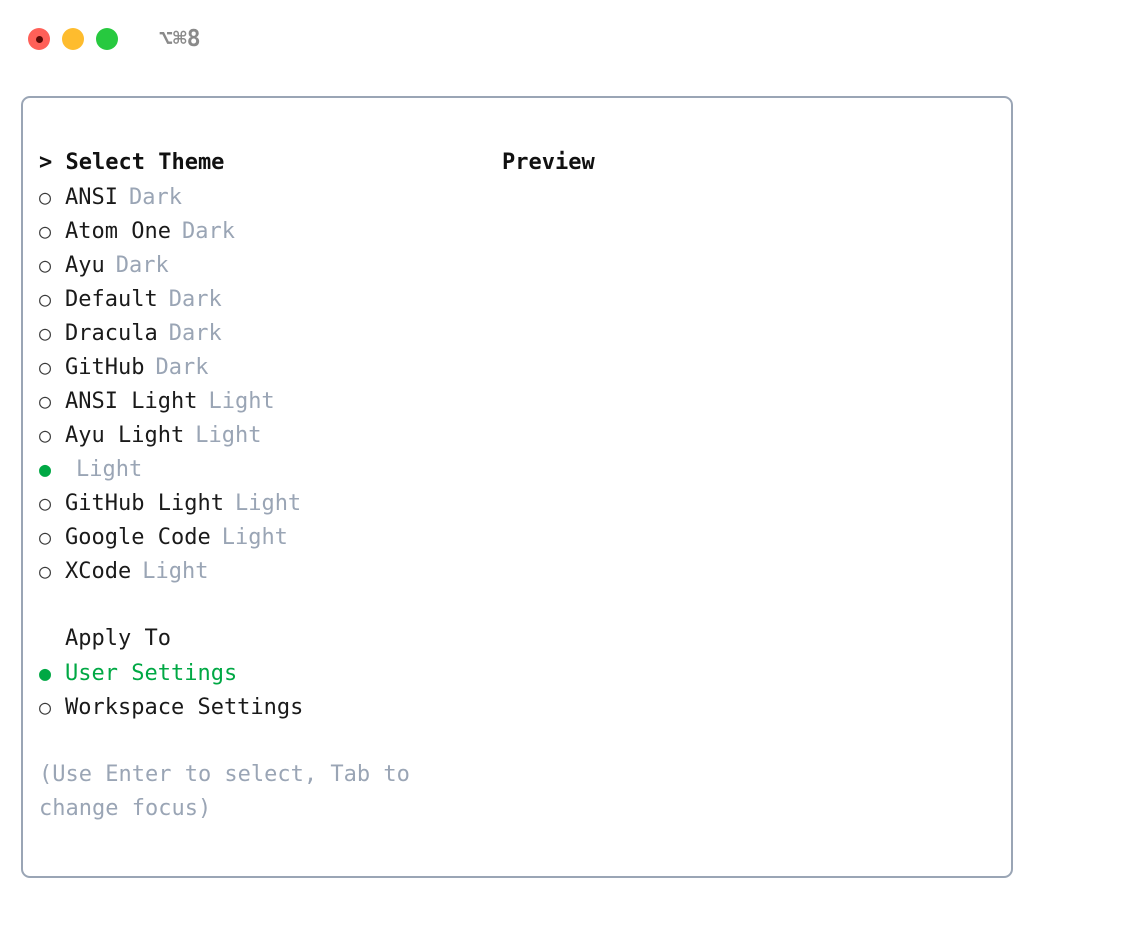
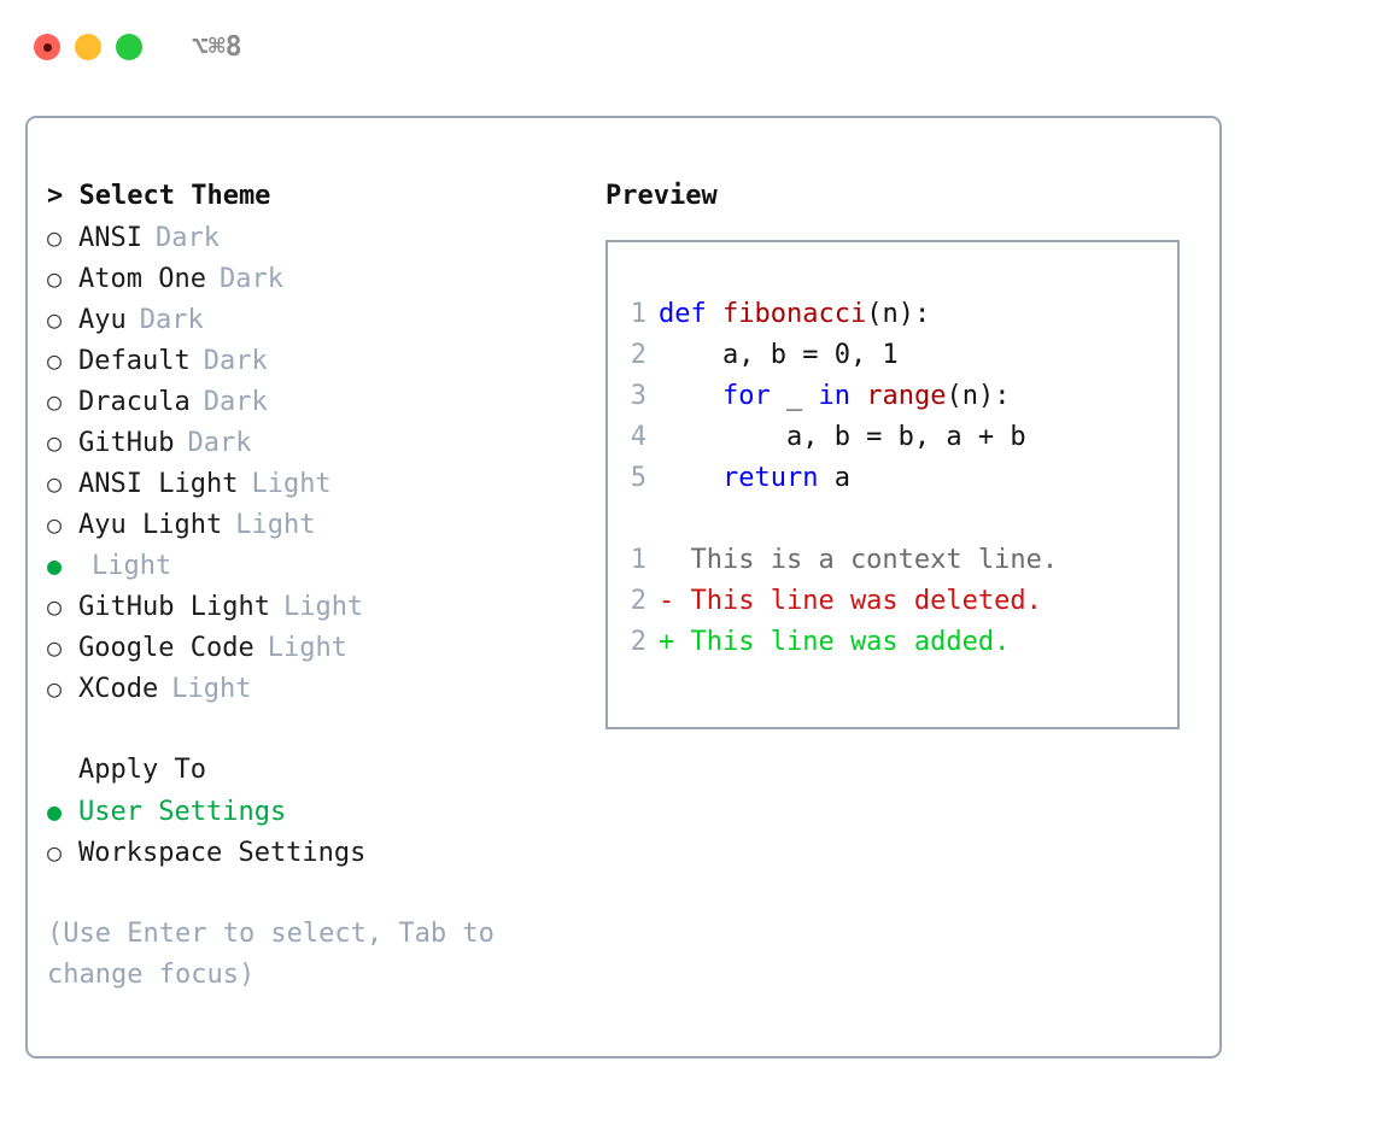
  ⌥⌘8
  > Select Theme
  ○
  ANSI
  Dark
  ○
  Atom One
  Dark
  ○
  Ayu
  Dark
  ○
  Default
  Dark
  ○
  Dracula
  Dark
  ○
  GitHub
  Dark
  ○
  ANSI Light
  Light
  ○
  Ayu Light
  Light
  ●
  Light
  ○
  GitHub Light
  Light
  ○
  Google Code
  Light
  ○
  XCode
  Light
  Apply To
  ●
  User Settings
  ○
  Workspace Settings
  (Use Enter to select, Tab to change focus)
  Preview
+ 1 def fibonacci(n):
+ 2 a, b = 0, 1
+ 3 for _ in range(n):
+ 4 a, b = b, a + b
+ 5 return a
+ 1 This is a context line.
+ 2 - This line was deleted.
+ 2 + This line was added.
